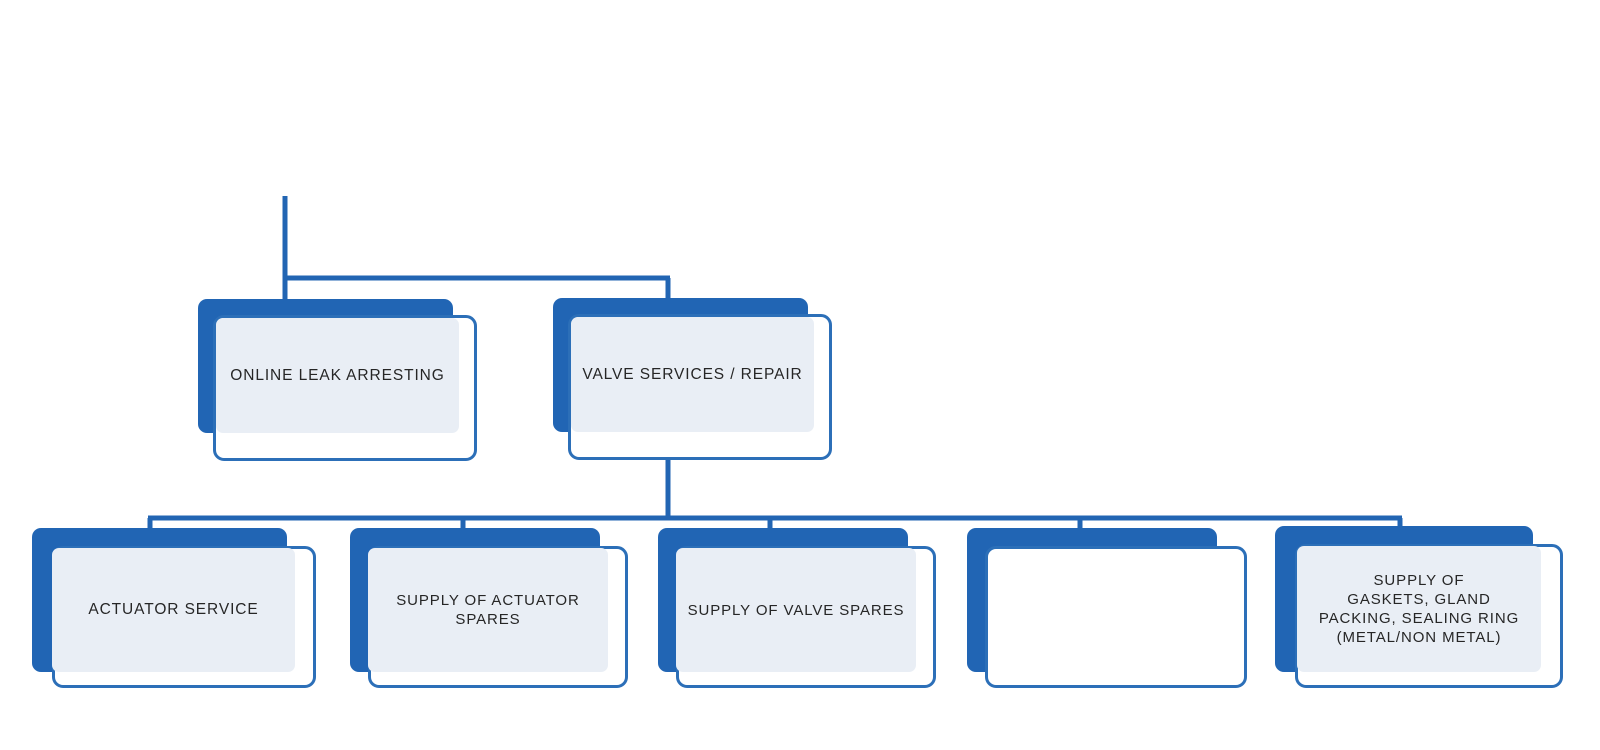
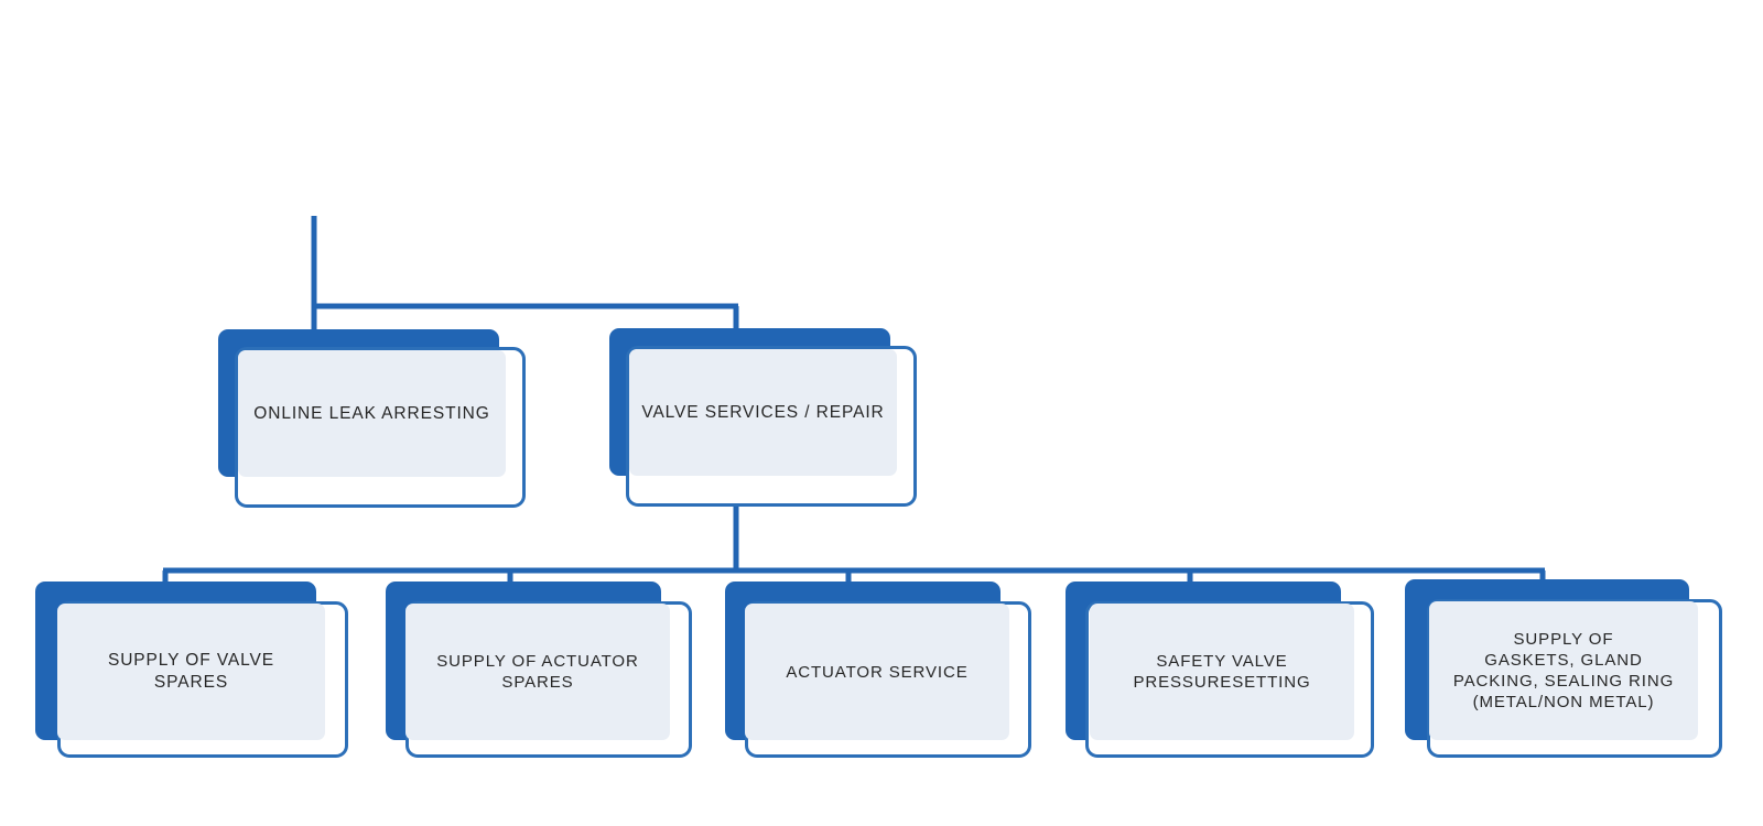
  ONLINE LEAK ARRESTING
  VALVE SERVICES / REPAIR
- ACTUATOR SERVICE
+ SUPPLY OF VALVE SPARES
  SUPPLY OF ACTUATOR
  SPARES
- SUPPLY OF VALVE SPARES
+ ACTUATOR SERVICE
+ SAFETY VALVE
+ PRESSURESETTING
  SUPPLY OF
  GASKETS, GLAND
  PACKING, SEALING RING
  (METAL/NON METAL)
